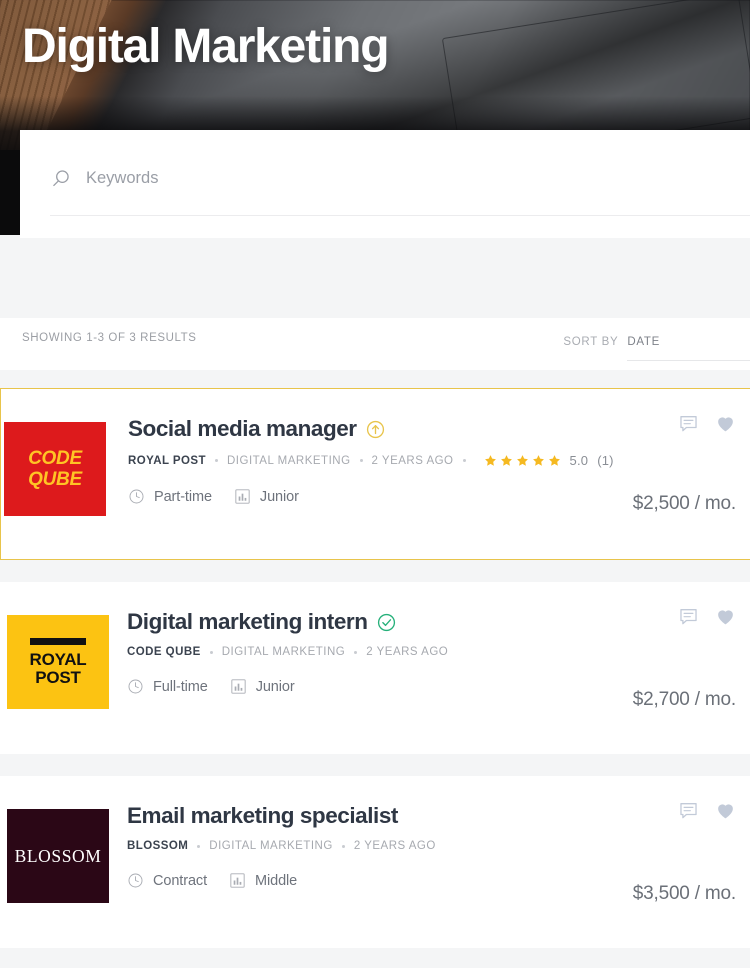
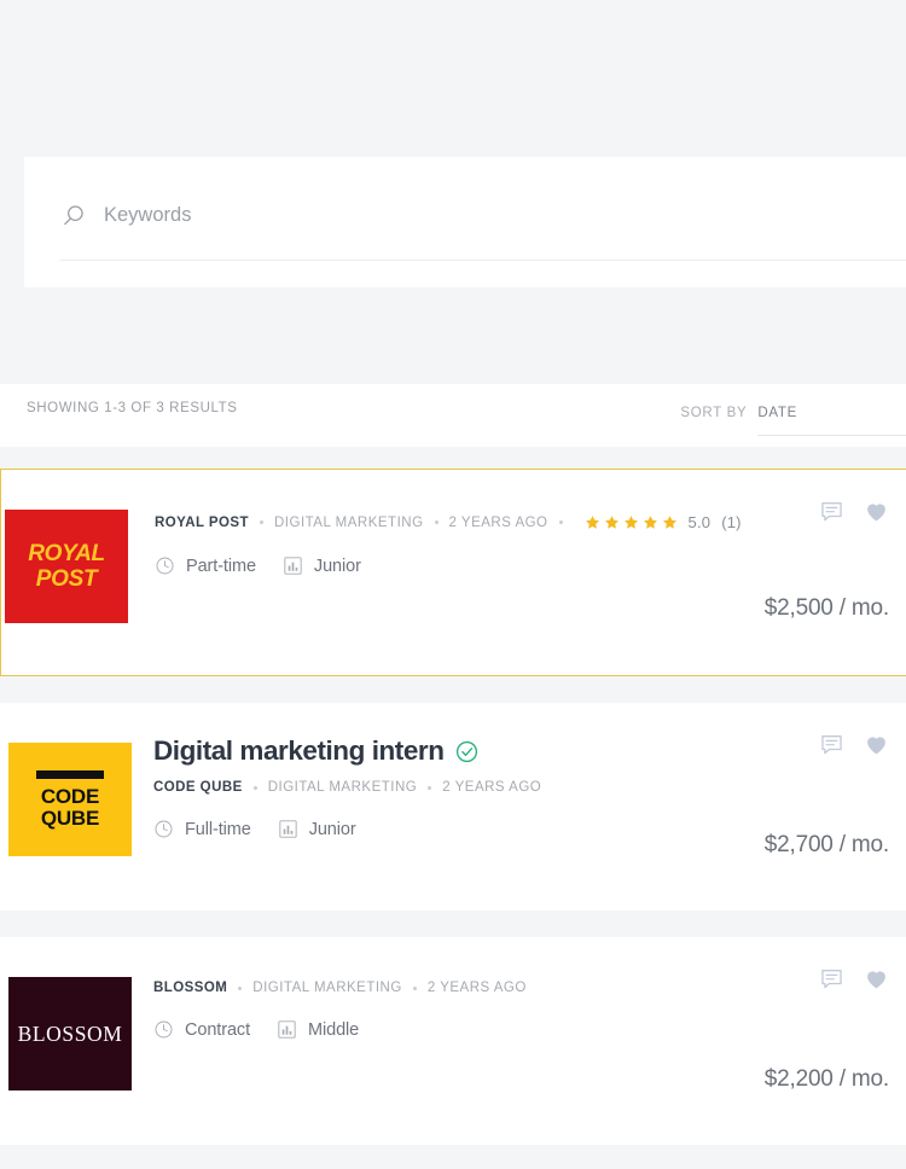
- Digital Marketing
  Keywords
  SHOWING 1-3 OF 3 RESULTS
  SORT BY
  DATE
- CODE
+ ROYAL
- QUBE
+ POST
- Social media manager
  ROYAL POST
  DIGITAL MARKETING
  2 YEARS AGO
  5.0
  (1)
  Part-time
  Junior
  $2,500 / mo.
- ROYAL
+ CODE
- POST
+ QUBE
  Digital marketing intern
  CODE QUBE
  DIGITAL MARKETING
  2 YEARS AGO
  Full-time
  Junior
  $2,700 / mo.
  BLOSSOM
- Email marketing specialist
  BLOSSOM
  DIGITAL MARKETING
  2 YEARS AGO
  Contract
  Middle
- $3,500 / mo.
+ $2,200 / mo.
